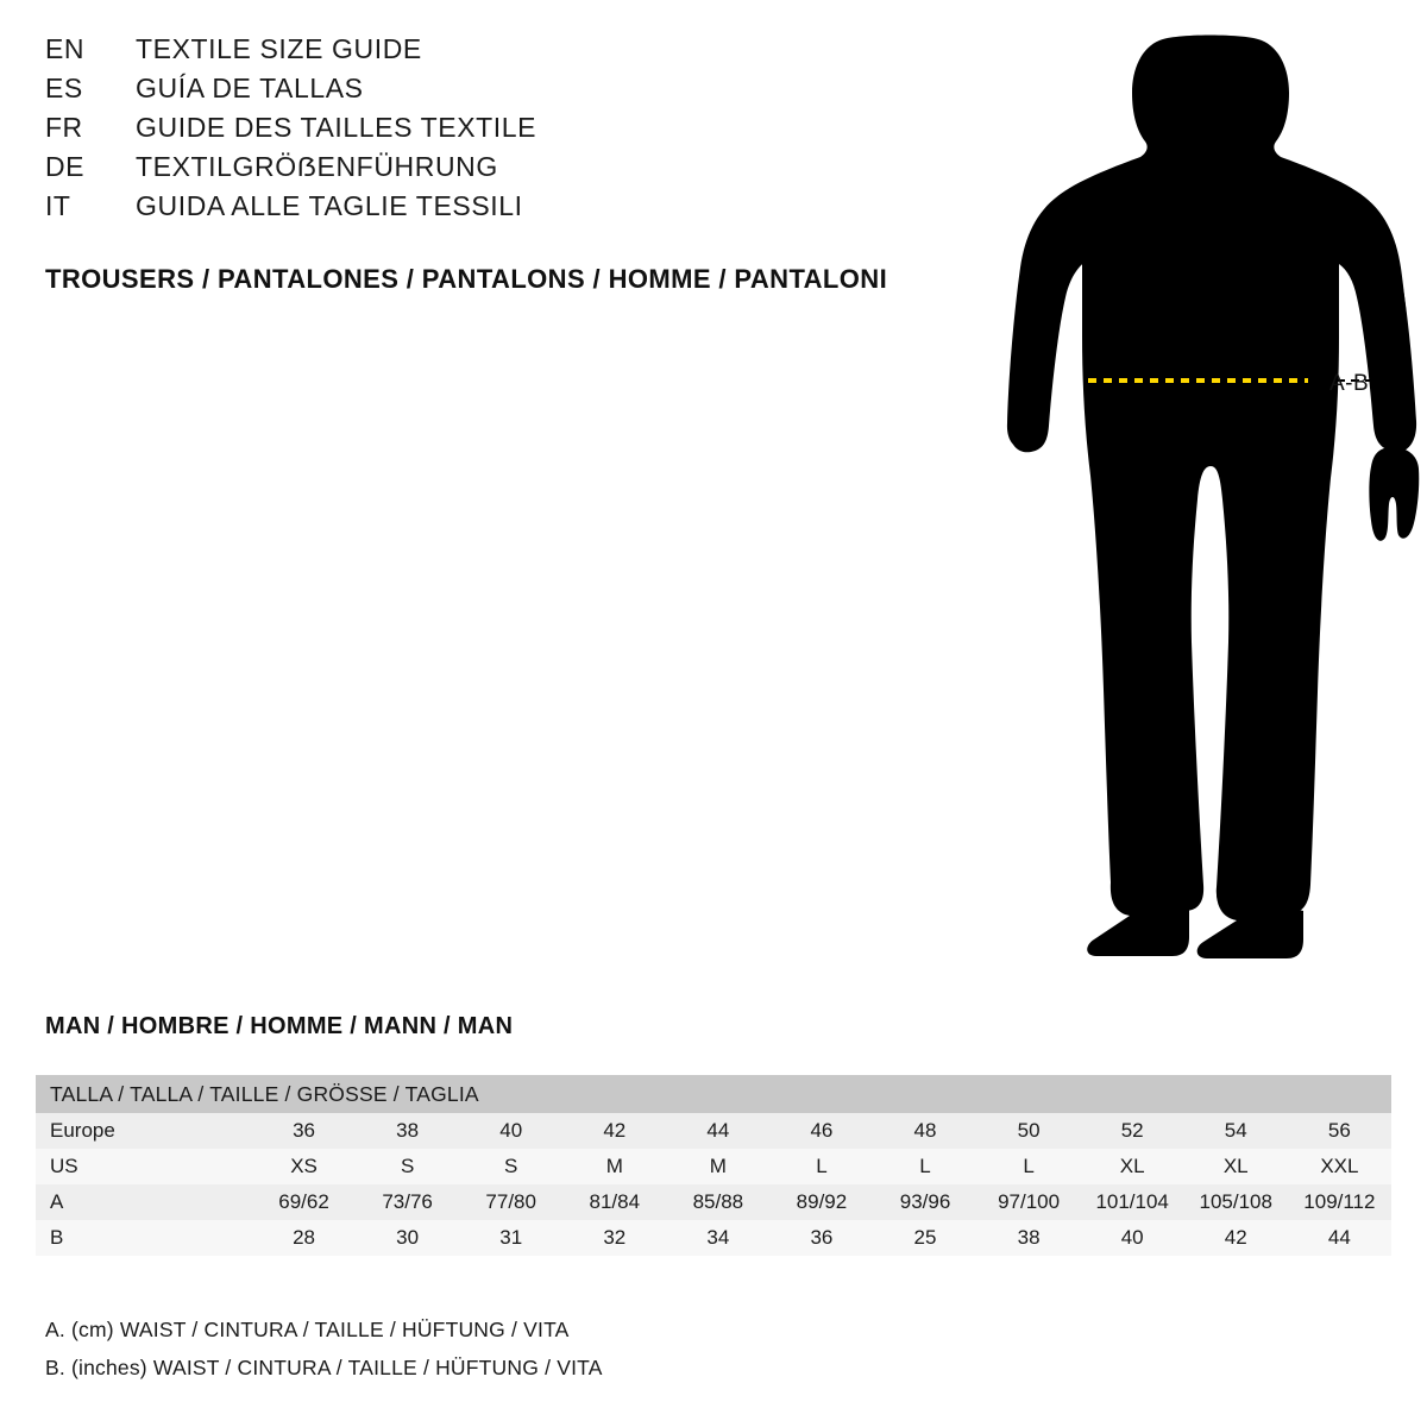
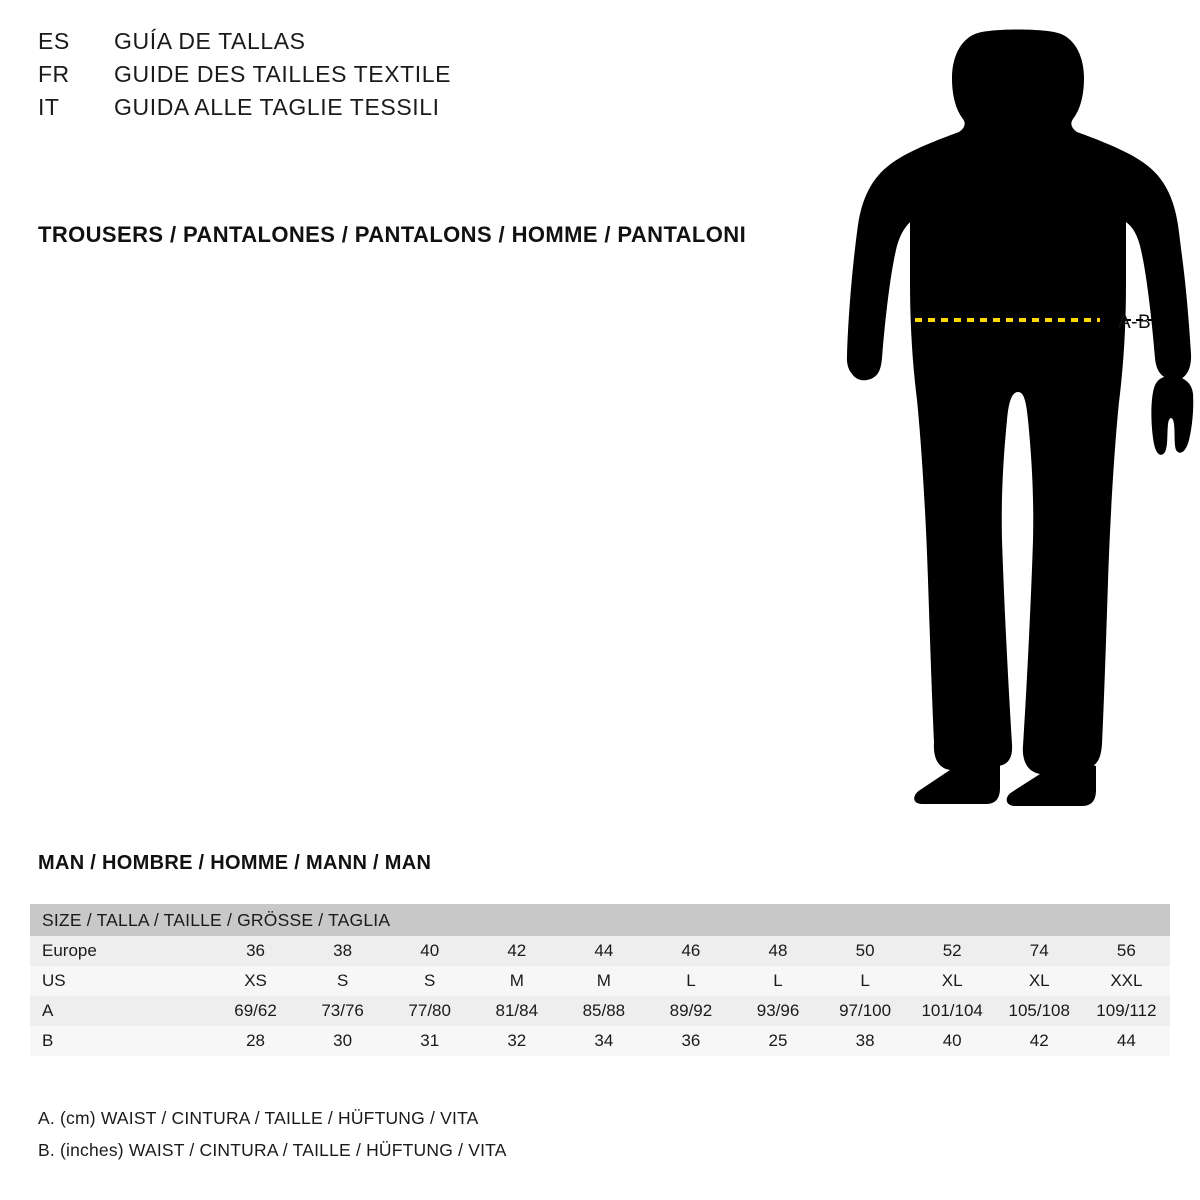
- EN
- TEXTILE SIZE GUIDE
  ES
  GUÍA DE TALLAS
  FR
  GUIDE DES TAILLES TEXTILE
- DE
- TEXTILGRÖẞENFÜHRUNG
  IT
  GUIDA ALLE TAGLIE TESSILI
  TROUSERS / PANTALONES / PANTALONS / HOMME / PANTALONI
  A-B
  MAN / HOMBRE / HOMME / MANN / MAN
- TALLA / TALLA / TAILLE / GRÖSSE / TAGLIA
+ SIZE / TALLA / TAILLE / GRÖSSE / TAGLIA
- Europe	36	38	40	42	44	46	48	50	52	54	56
+ Europe	36	38	40	42	44	46	48	50	52	74	56
  US	XS	S	S	M	M	L	L	L	XL	XL	XXL
  A	69/62	73/76	77/80	81/84	85/88	89/92	93/96	97/100	101/104	105/108	109/112
  B	28	30	31	32	34	36	25	38	40	42	44
  A. (cm) WAIST / CINTURA / TAILLE / HÜFTUNG / VITA
  B. (inches) WAIST / CINTURA / TAILLE / HÜFTUNG / VITA
